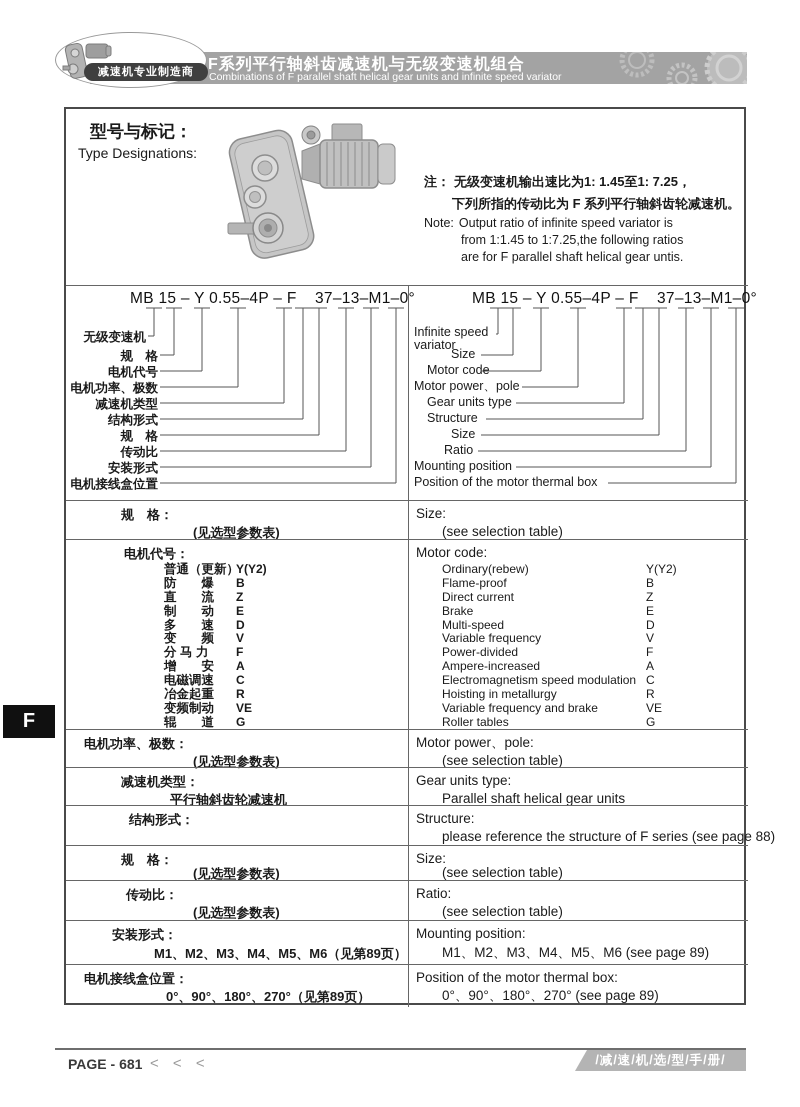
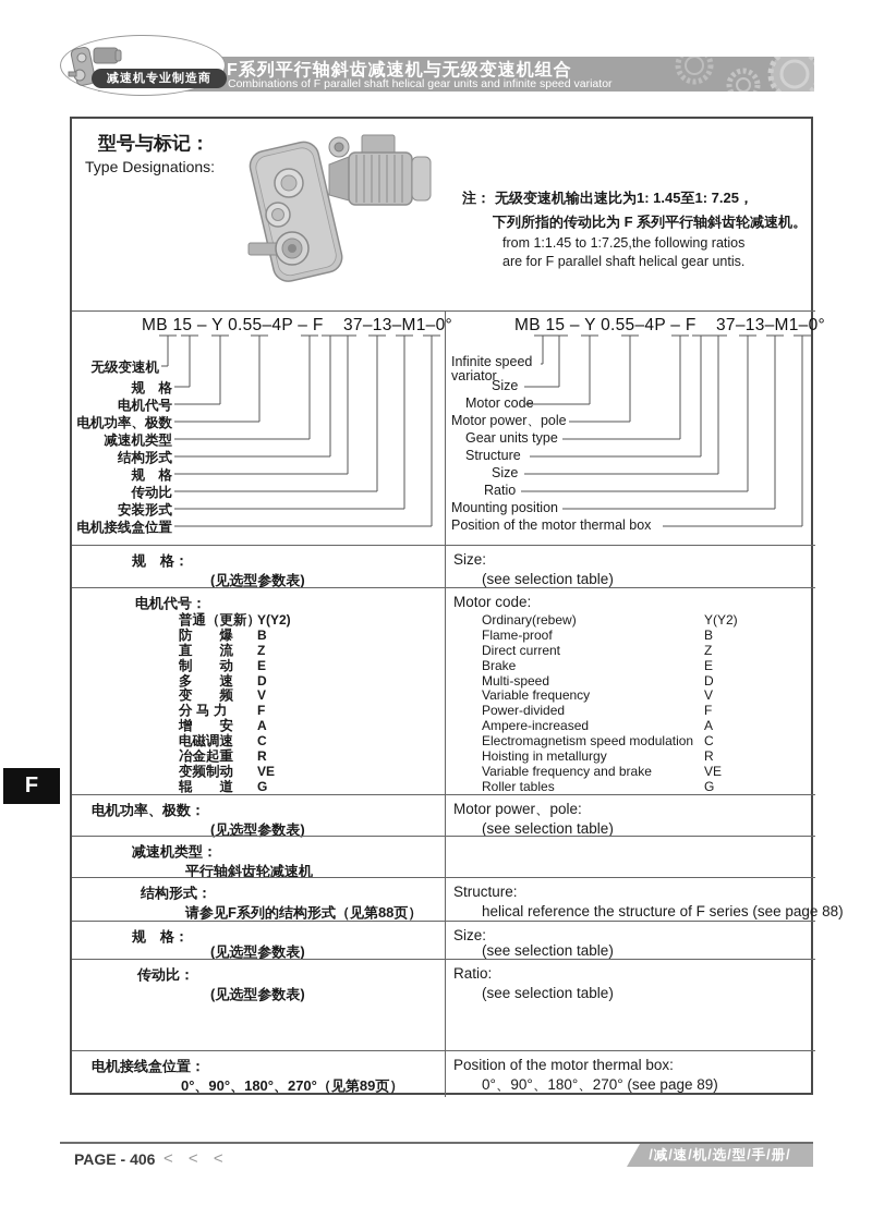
  F系列平行轴斜齿减速机与无级变速机组合
  Combinations of F parallel shaft helical gear units and infinite speed variator
  减速机专业制造商
  F
  型号与标记：
  Type Designations:
  注： 无级变速机输出速比为1: 1.45至1: 7.25，
  下列所指的传动比为 F 系列平行轴斜齿轮减速机。
- Note: Output ratio of infinite speed variator is
  from 1:1.45 to 1:7.25,the following ratios
  are for F parallel shaft helical gear untis.
  MB 15 – Y 0.55–4P – F 37–13–M1–0°
  MB 15 – Y 0.55–4P – F 37–13–M1–0°
  无级变速机
  Infinite speed variator
  规 格
  Size
  电机代号
  Motor code
  电机功率、极数
  Motor power、pole
  减速机类型
  Gear units type
  结构形式
  Structure
  规 格
  Size
  传动比
  Ratio
  安装形式
  Mounting position
  电机接线盒位置
  Position of the motor thermal box
  规 格：
  (见选型参数表)
  Size:
  (see selection table)
  电机代号：
  普通（更新）
  Y(Y2)
  防 爆
  B
  直 流
  Z
  制 动
  E
  多 速
  D
  变 频
  V
  分 马 力
  F
  增 安
  A
  电磁调速
  C
  冶金起重
  R
  变频制动
  VE
  辊 道
  G
  Motor code:
  Ordinary(rebew)
  Y(Y2)
  Flame-proof
  B
  Direct current
  Z
  Brake
  E
  Multi-speed
  D
  Variable frequency
  V
  Power-divided
  F
  Ampere-increased
  A
  Electromagnetism speed modulation
  C
  Hoisting in metallurgy
  R
  Variable frequency and brake
  VE
  Roller tables
  G
  电机功率、极数：
  (见选型参数表)
  Motor power、pole:
  (see selection table)
  减速机类型：
  平行轴斜齿轮减速机
- Gear units type:
- Parallel shaft helical gear units
  结构形式：
+ 请参见F系列的结构形式（见第88页）
  Structure:
- please reference the structure of F series (see page 88)
+ helical reference the structure of F series (see page 88)
  规 格：
  (见选型参数表)
  Size:
  (see selection table)
  传动比：
  (见选型参数表)
  Ratio:
  (see selection table)
- 安装形式：
- M1、M2、M3、M4、M5、M6（见第89页）
- Mounting position:
- M1、M2、M3、M4、M5、M6 (see page 89)
  电机接线盒位置：
  0°、90°、180°、270°（见第89页）
  Position of the motor thermal box:
  0°、90°、180°、270° (see page 89)
  /减/速/机/选/型/手/册/
- PAGE - 681
+ PAGE - 406
  < < <
